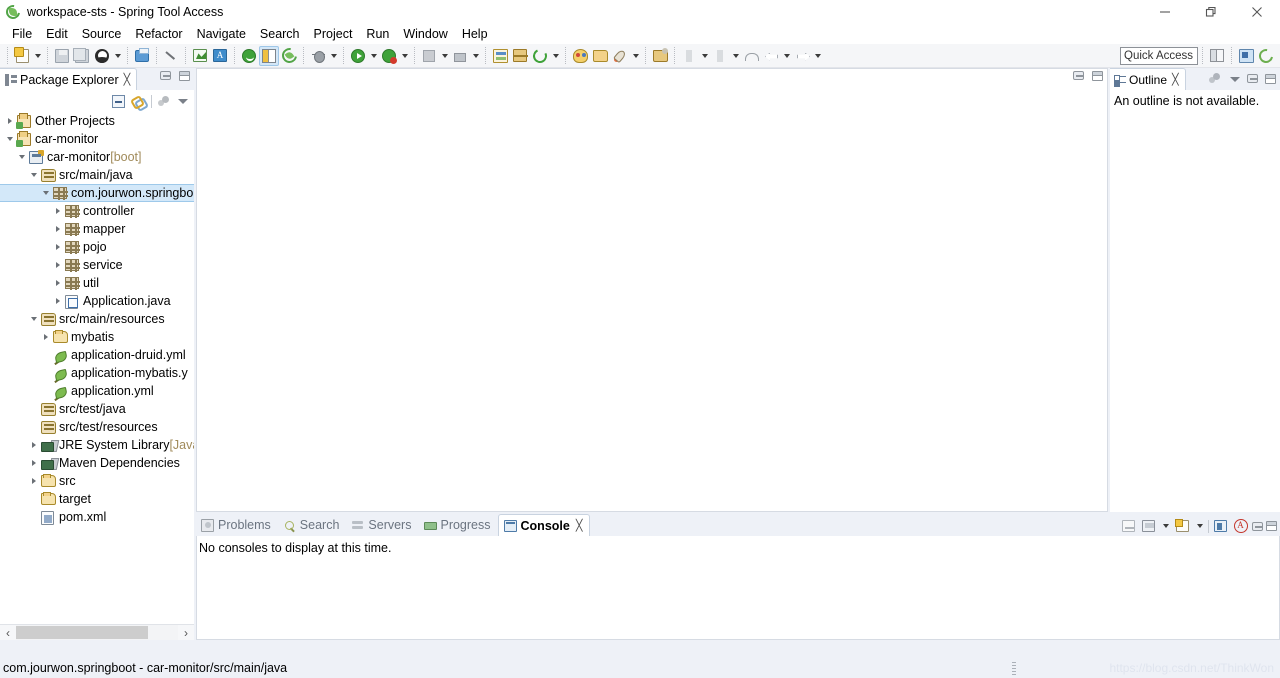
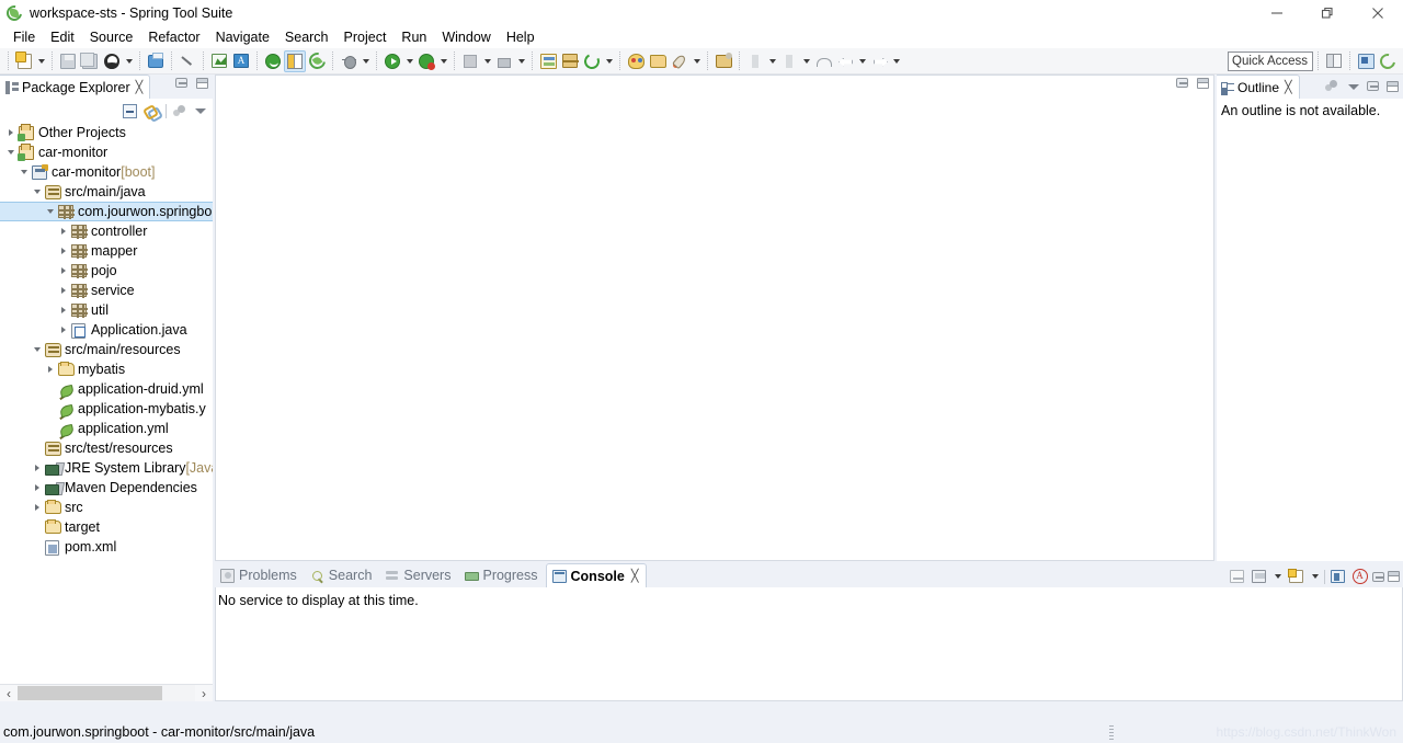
- workspace-sts - Spring Tool Access
+ workspace-sts - Spring Tool Suite
  File
  Edit
  Source
  Refactor
  Navigate
  Search
  Project
  Run
  Window
  Help
  A
  Quick Access
  Package Explorer
  ╳
  Other Projects
  car-monitor
  car-monitor
  [boot]
  src/main/java
  com.jourwon.springbo
  controller
  mapper
  pojo
  service
  util
  Application.java
  src/main/resources
  mybatis
  application-druid.yml
  application-mybatis.y
  application.yml
- src/test/java
  src/test/resources
  JRE System Library
  [Jav
  Maven Dependencies
  src
  target
  pom.xml
  ‹
  ›
  Outline
  ╳
  An outline is not available.
  Problems
  Search
  Servers
  Progress
  Console
  ╳
  A
- No consoles to display at this time.
+ No service to display at this time.
  com.jourwon.springboot - car-monitor/src/main/java
